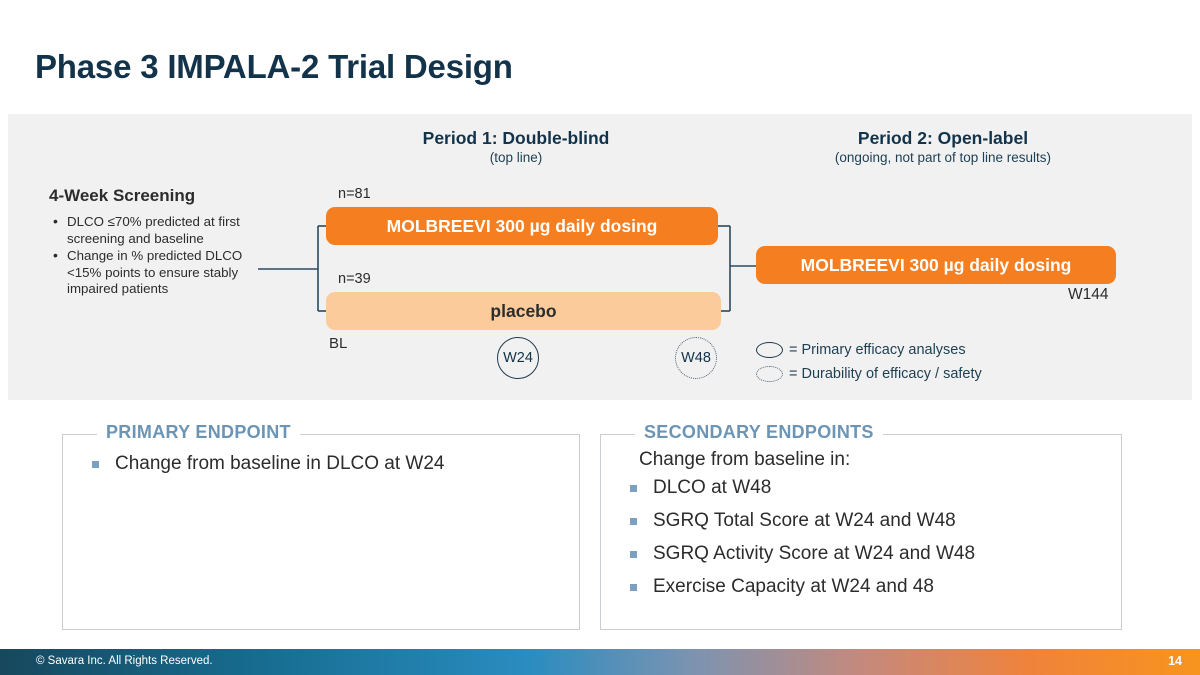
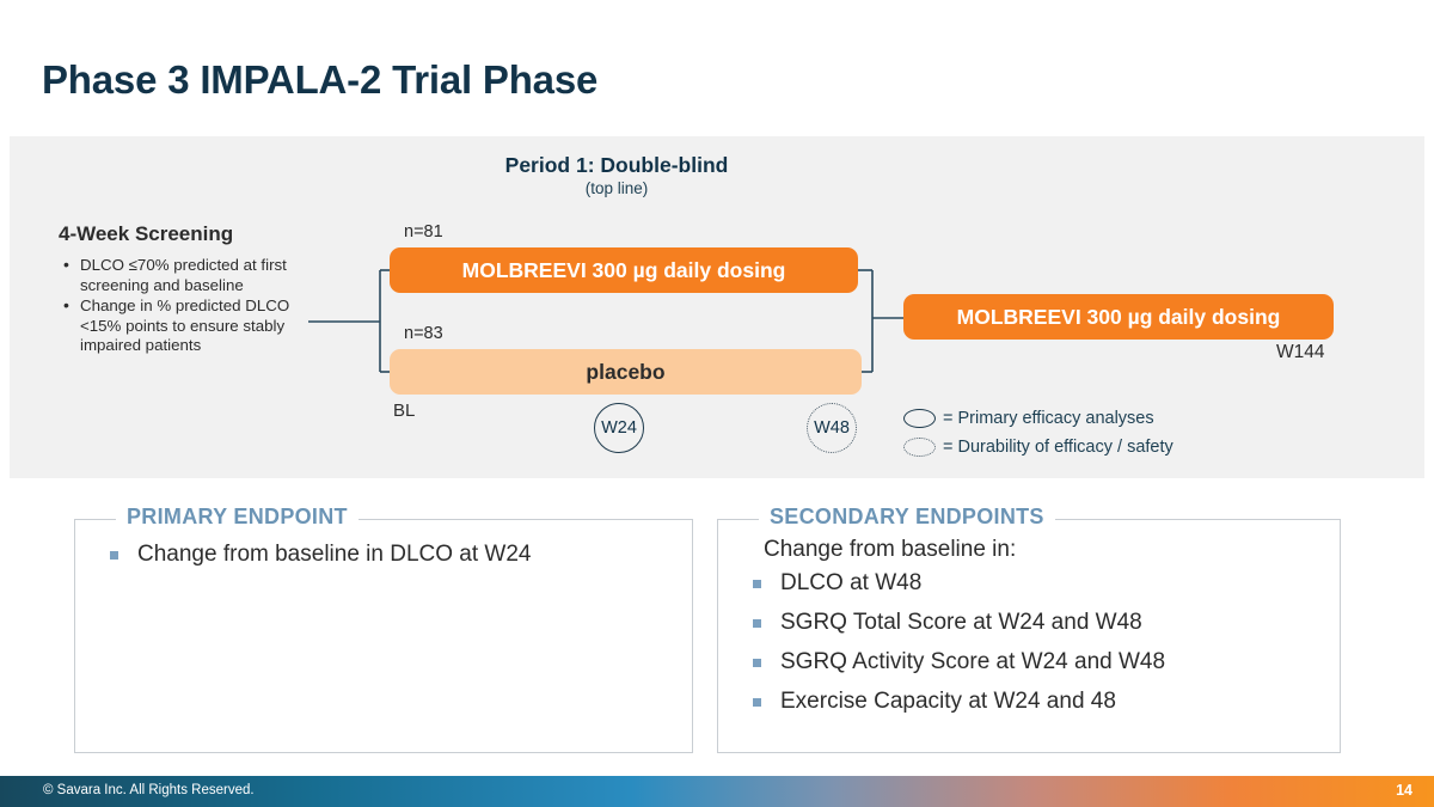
- Phase 3 IMPALA-2 Trial Design
+ Phase 3 IMPALA-2 Trial Phase
  Period 1: Double-blind
  (top line)
- Period 2: Open-label
- (ongoing, not part of top line results)
  4-Week Screening
  DLCO ≤70% predicted at first screening and baseline
  Change in % predicted DLCO <15% points to ensure stably impaired patients
  n=81
  MOLBREEVI 300 µg daily dosing
- n=39
+ n=83
  placebo
  MOLBREEVI 300 µg daily dosing
  BL
  W144
  W24
  W48
  = Primary efficacy analyses
  = Durability of efficacy / safety
  PRIMARY ENDPOINT
  Change from baseline in DLCO at W24
  SECONDARY ENDPOINTS
  Change from baseline in:
  DLCO at W48
  SGRQ Total Score at W24 and W48
  SGRQ Activity Score at W24 and W48
  Exercise Capacity at W24 and 48
  © Savara Inc. All Rights Reserved.
  14
